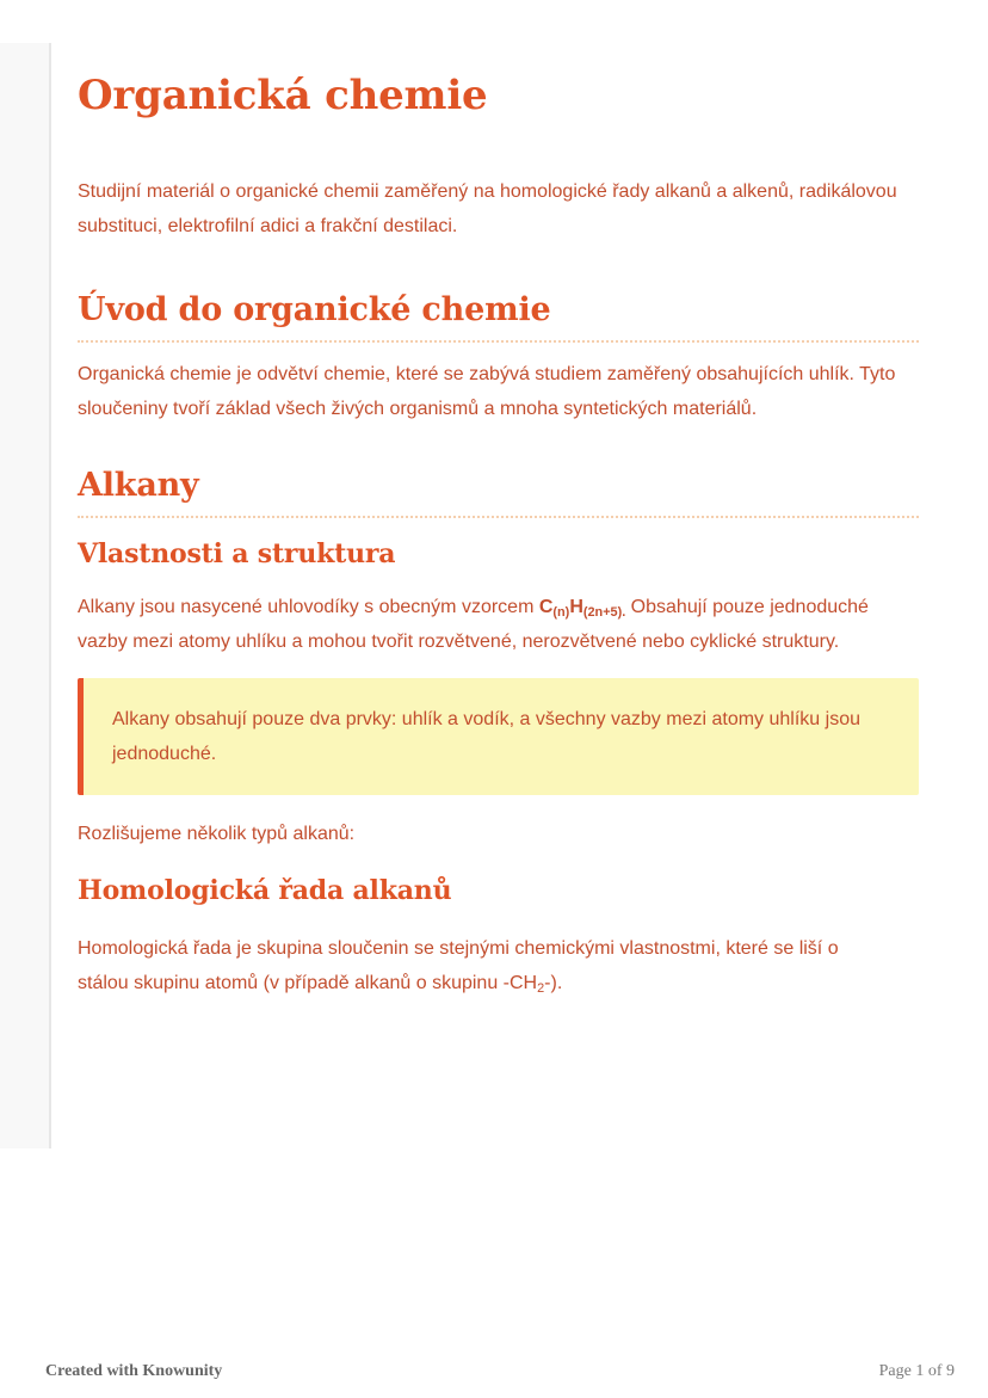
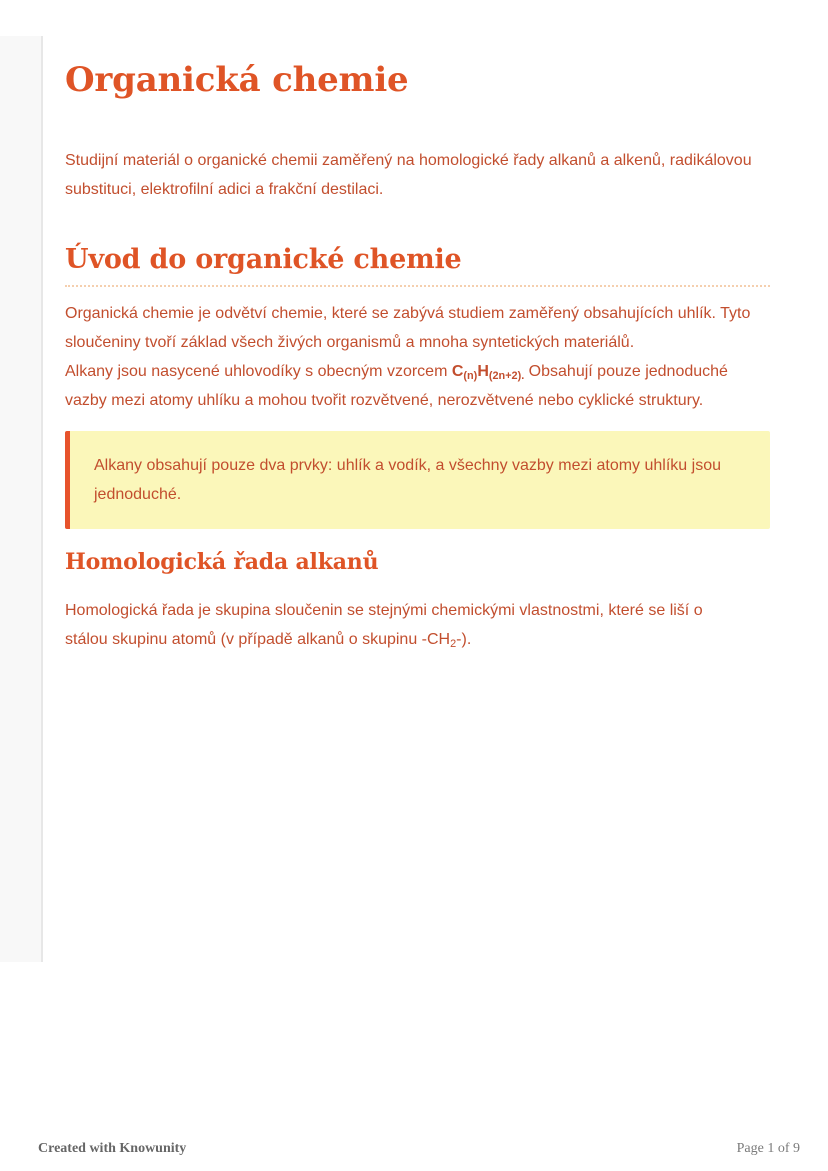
  Organická chemie
  Studijní materiál o organické chemii zaměřený na homologické řady alkanů a alkenů, radikálovou substituci, elektrofilní adici a frakční destilaci.
  Úvod do organické chemie
  Organická chemie je odvětví chemie, které se zabývá studiem zaměřený obsahujících uhlík. Tyto sloučeniny tvoří základ všech živých organismů a mnoha syntetických materiálů.
- Alkany
- Vlastnosti a struktura
- Alkany jsou nasycené uhlovodíky s obecným vzorcem C(n)H(2n+5). Obsahují pouze jednoduché vazby mezi atomy uhlíku a mohou tvořit rozvětvené, nerozvětvené nebo cyklické struktury.
+ Alkany jsou nasycené uhlovodíky s obecným vzorcem C(n)H(2n+2). Obsahují pouze jednoduché vazby mezi atomy uhlíku a mohou tvořit rozvětvené, nerozvětvené nebo cyklické struktury.
  Alkany obsahují pouze dva prvky: uhlík a vodík, a všechny vazby mezi atomy uhlíku jsou jednoduché.
- Rozlišujeme několik typů alkanů:
  Homologická řada alkanů
  Homologická řada je skupina sloučenin se stejnými chemickými vlastnostmi, které se liší o stálou skupinu atomů (v případě alkanů o skupinu -CH2-).
  Created with Knowunity
  Page 1 of 9
